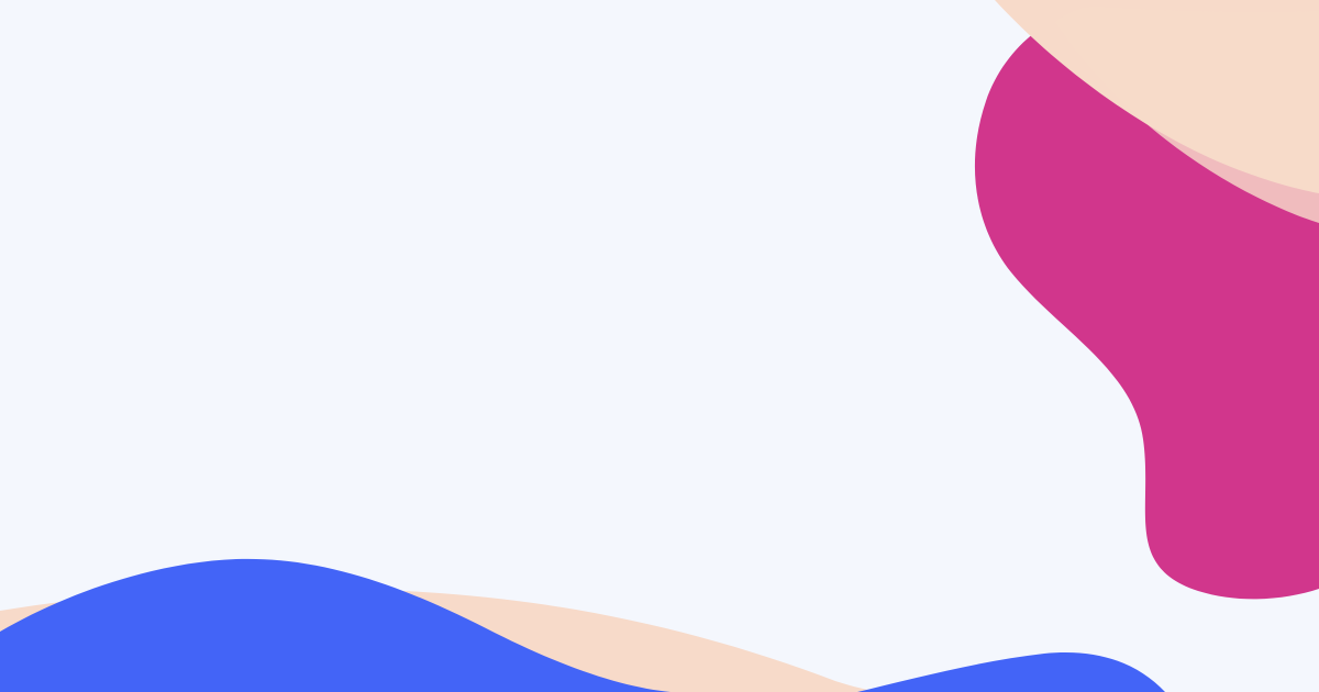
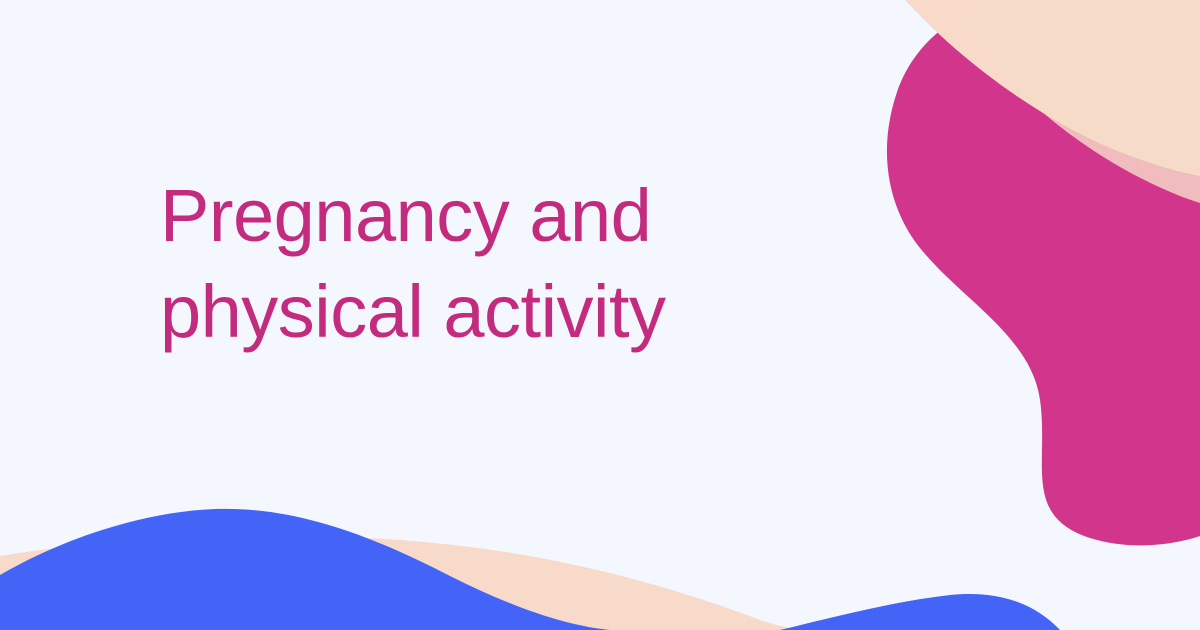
+ Pregnancy and
+ physical activity
